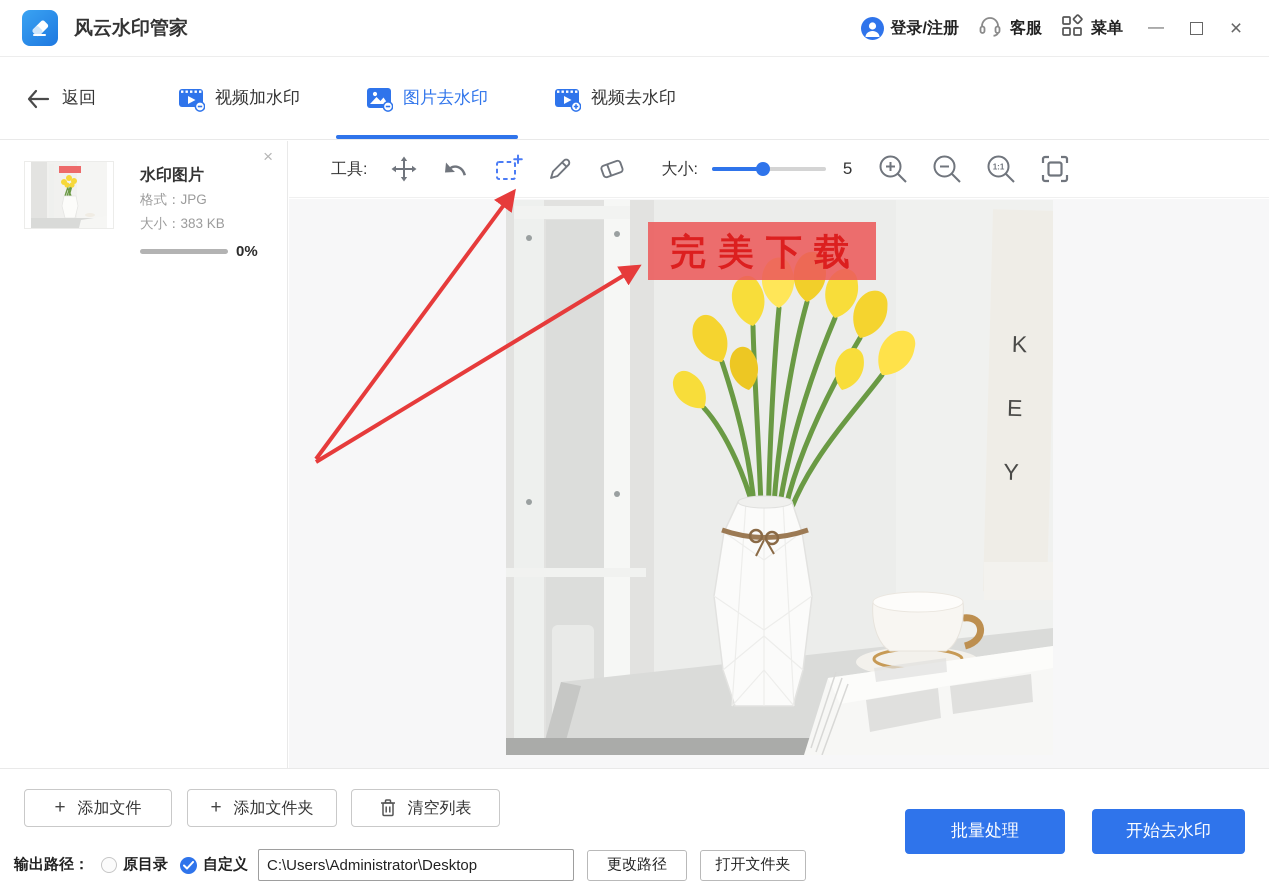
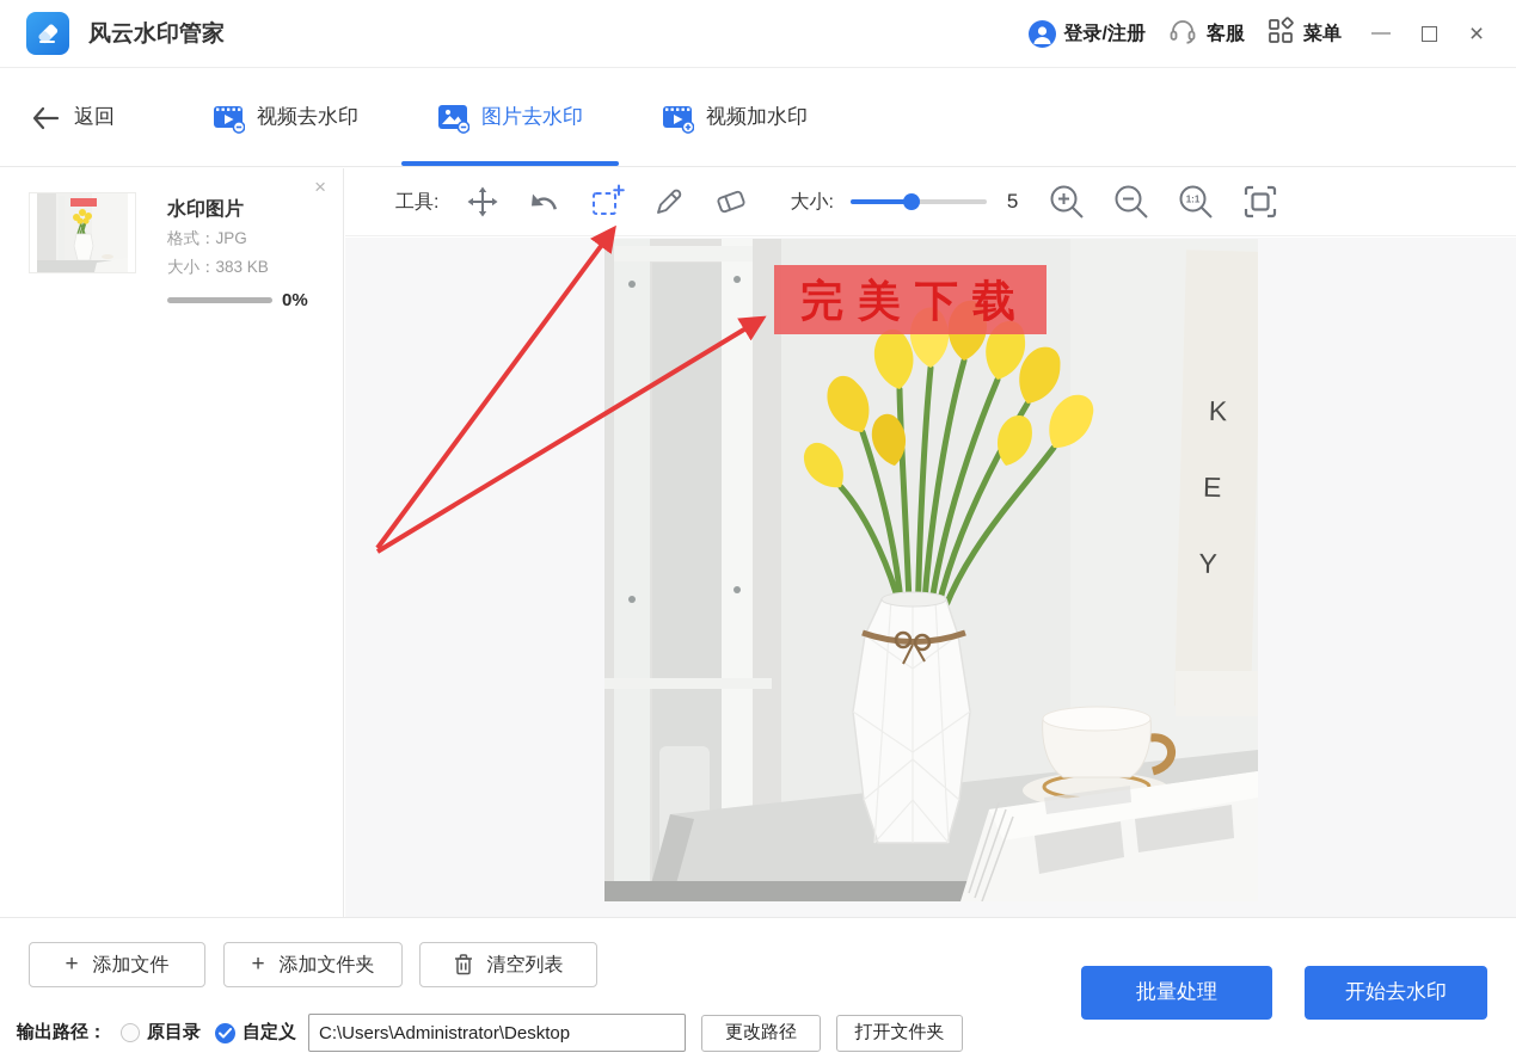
  风云水印管家
  登录/注册
  客服
  菜单
  —
  ×
  返回
- 视频加水印
+ 视频去水印
  图片去水印
- 视频去水印
+ 视频加水印
  水印图片
  格式：JPG
  大小：383 KB
  0%
  ×
  工具:
  大小:
  5
  1:1
  完美下载
  +
  添加文件
  +
  添加文件夹
  清空列表
  输出路径：
  原目录
  自定义
  C:\Users\Administrator\Desktop
  更改路径
  打开文件夹
  批量处理
  开始去水印
